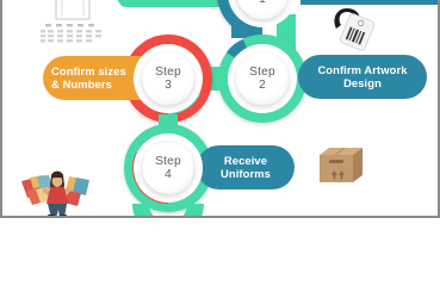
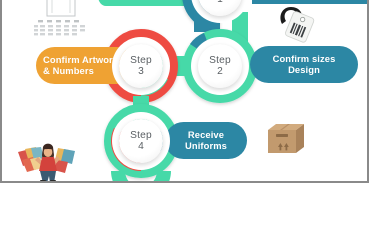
- Confirm sizes
+ Confirm Artwork
  & Numbers
- Confirm Artwork
+ Confirm sizes
  Design
  Receive
  Uniforms
  Step
  2
  Step
  3
  Step
  4
